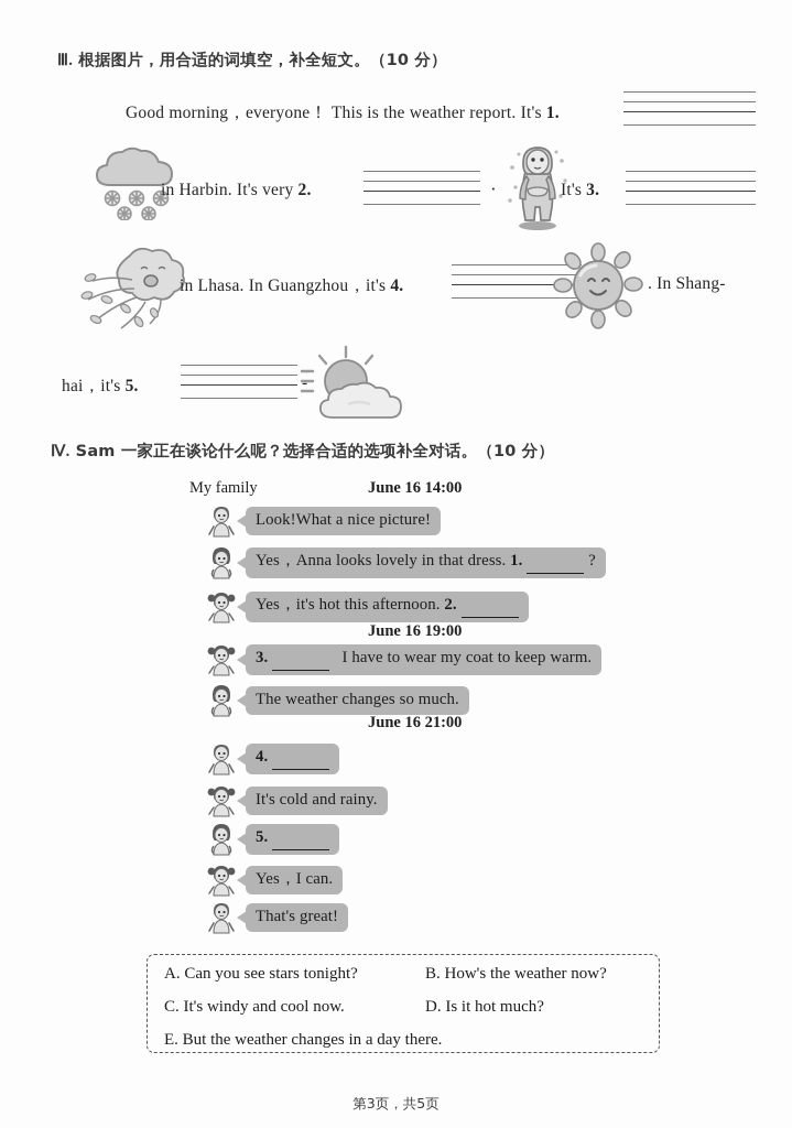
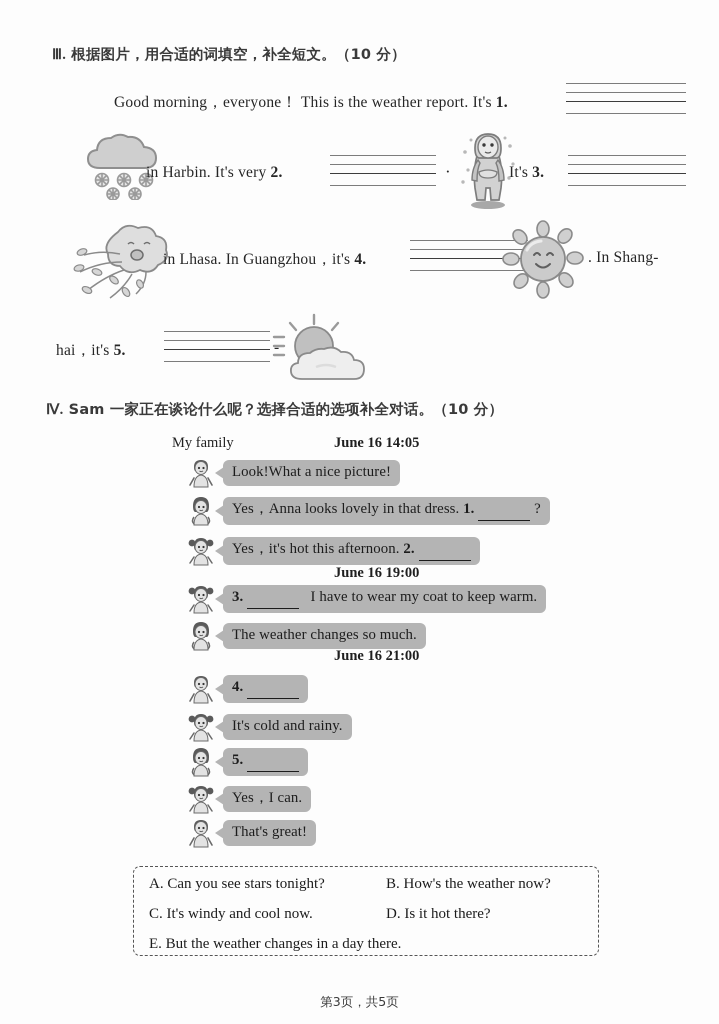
  Ⅲ. 根据图片，用合适的词填空，补全短文。（10 分）
  Good morning，everyone！ This is the weather report. It's 1.
  in Harbin. It's very 2.
  ·
  It's 3.
  in Lhasa. In Guangzhou，it's 4.
  . In Shang-
  hai，it's 5.
  -
  Ⅳ. Sam 一家正在谈论什么呢？选择合适的选项补全对话。（10 分）
  My family
- June 16 14:00
+ June 16 14:05
  June 16 19:00
  June 16 21:00
  Look!What a nice picture!
  Yes，Anna looks lovely in that dress. 1. ?
  Yes，it's hot this afternoon. 2.
  3. I have to wear my coat to keep warm.
  The weather changes so much.
  4.
  It's cold and rainy.
  5.
  Yes，I can.
  That's great!
  A. Can you see stars tonight?
  B. How's the weather now?
  C. It's windy and cool now.
- D. Is it hot much?
+ D. Is it hot there?
  E. But the weather changes in a day there.
  第3页，共5页
